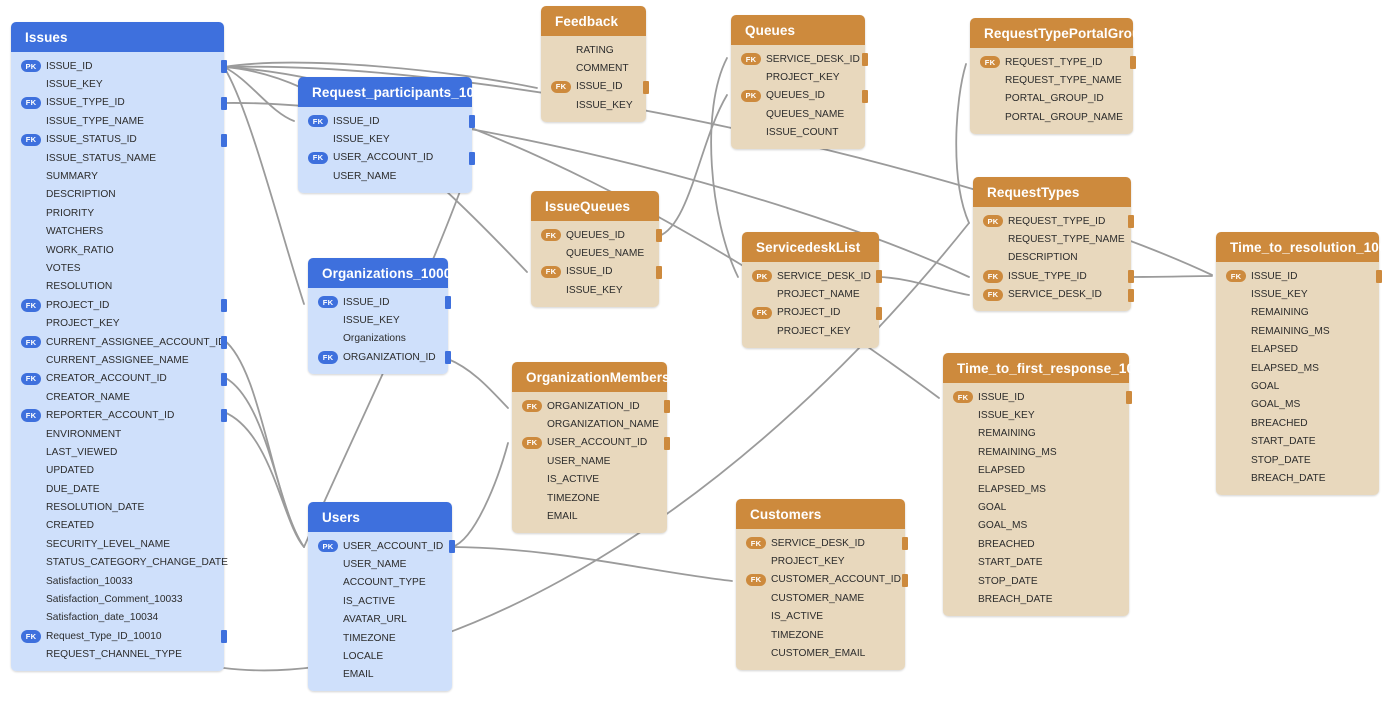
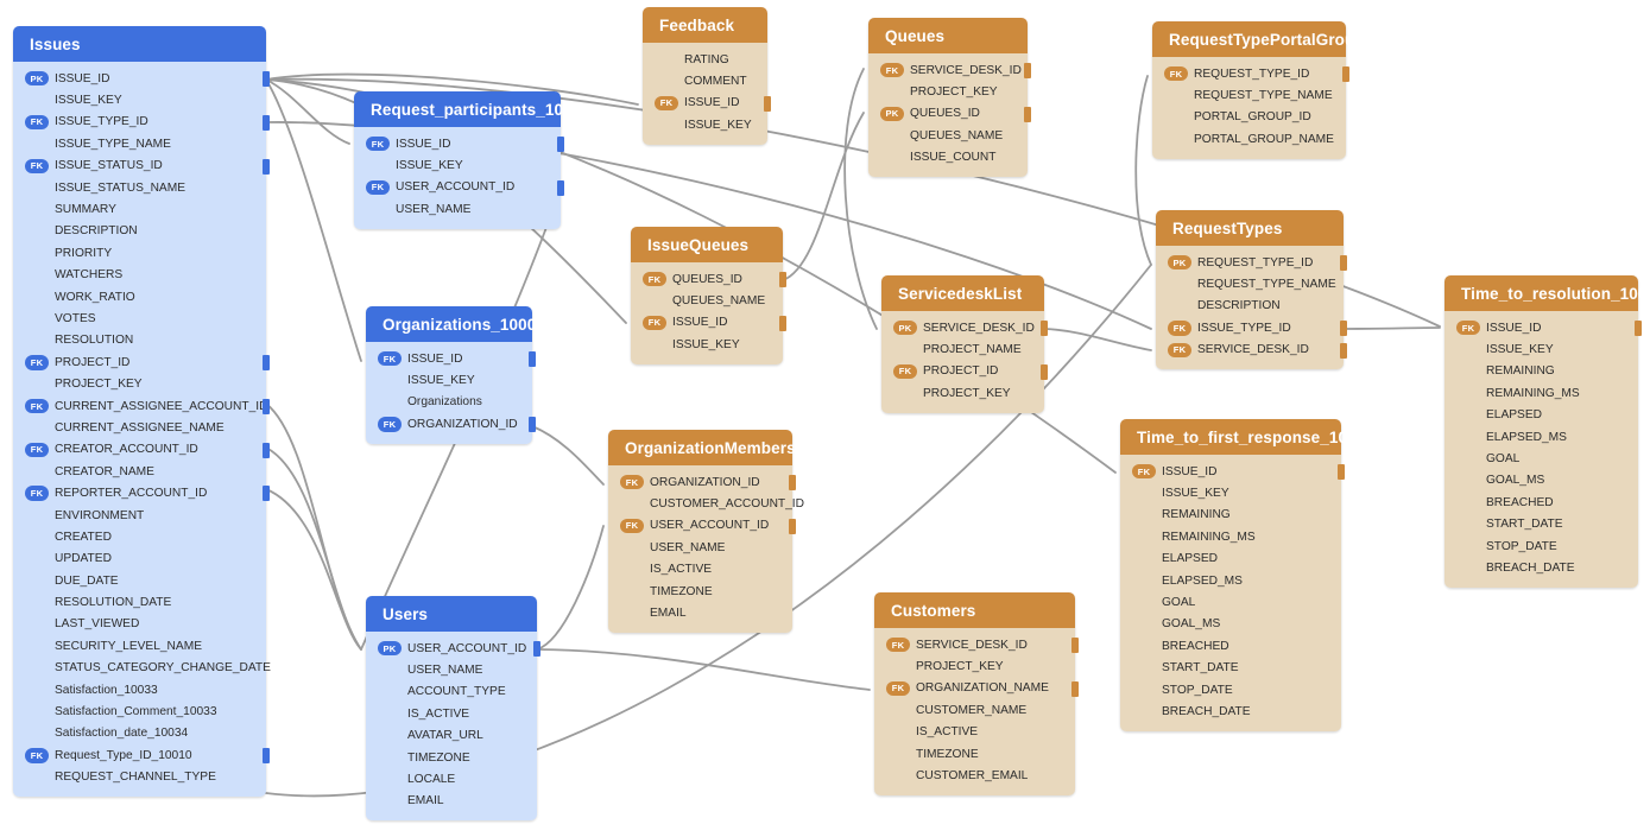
  Issues
  PK
  ISSUE_ID
  ISSUE_KEY
  FK
  ISSUE_TYPE_ID
  ISSUE_TYPE_NAME
  FK
  ISSUE_STATUS_ID
  ISSUE_STATUS_NAME
  SUMMARY
  DESCRIPTION
  PRIORITY
  WATCHERS
  WORK_RATIO
  VOTES
  RESOLUTION
  FK
  PROJECT_ID
  PROJECT_KEY
  FK
  CURRENT_ASSIGNEE_ACCOUNT_I
  CURRENT_ASSIGNEE_NAME
  FK
  CREATOR_ACCOUNT_ID
  CREATOR_NAME
  FK
  REPORTER_ACCOUNT_ID
  ENVIRONMENT
- LAST_VIEWED
+ CREATED
  UPDATED
  DUE_DATE
  RESOLUTION_DATE
- CREATED
+ LAST_VIEWED
  SECURITY_LEVEL_NAME
  STATUS_CATEGORY_CHANGE_DATE
  Satisfaction_10033
  Satisfaction_Comment_10033
  Satisfaction_date_10034
  FK
  Request_Type_ID_10010
  REQUEST_CHANNEL_TYPE
  Request_participants_10032
  FK
  ISSUE_ID
  ISSUE_KEY
  FK
  USER_ACCOUNT_ID
  USER_NAME
  Organizations_10002
  FK
  ISSUE_ID
  ISSUE_KEY
  Organizations
  FK
  ORGANIZATION_ID
  Users
  PK
  USER_ACCOUNT_ID
  USER_NAME
  ACCOUNT_TYPE
  IS_ACTIVE
  AVATAR_URL
  TIMEZONE
  LOCALE
  EMAIL
  Feedback
  RATING
  COMMENT
  FK
  ISSUE_ID
  ISSUE_KEY
  IssueQueues
  FK
  QUEUES_ID
  QUEUES_NAME
  FK
  ISSUE_ID
  ISSUE_KEY
  OrganizationMembers
  FK
  ORGANIZATION_ID
- ORGANIZATION_NAME
+ CUSTOMER_ACCOUNT_ID
  FK
  USER_ACCOUNT_ID
  USER_NAME
  IS_ACTIVE
  TIMEZONE
  EMAIL
  Queues
  FK
  SERVICE_DESK_ID
  PROJECT_KEY
  PK
  QUEUES_ID
  QUEUES_NAME
  ISSUE_COUNT
  ServicedeskList
  PK
  SERVICE_DESK_ID
  PROJECT_NAME
  FK
  PROJECT_ID
  PROJECT_KEY
  Customers
  FK
  SERVICE_DESK_ID
  PROJECT_KEY
  FK
- CUSTOMER_ACCOUNT_ID
+ ORGANIZATION_NAME
  CUSTOMER_NAME
  IS_ACTIVE
  TIMEZONE
  CUSTOMER_EMAIL
  Time_to_first_response_10040
  FK
  ISSUE_ID
  ISSUE_KEY
  REMAINING
  REMAINING_MS
  ELAPSED
  ELAPSED_MS
  GOAL
  GOAL_MS
  BREACHED
  START_DATE
  STOP_DATE
  BREACH_DATE
  RequestTypePortalGroups
  FK
  REQUEST_TYPE_ID
  REQUEST_TYPE_NAME
  PORTAL_GROUP_ID
  PORTAL_GROUP_NAME
  RequestTypes
  PK
  REQUEST_TYPE_ID
  REQUEST_TYPE_NAME
  DESCRIPTION
  FK
  ISSUE_TYPE_ID
  FK
  SERVICE_DESK_ID
  Time_to_resolution_100
  FK
  ISSUE_ID
  ISSUE_KEY
  REMAINING
  REMAINING_MS
  ELAPSED
  ELAPSED_MS
  GOAL
  GOAL_MS
  BREACHED
  START_DATE
  STOP_DATE
  BREACH_DATE
